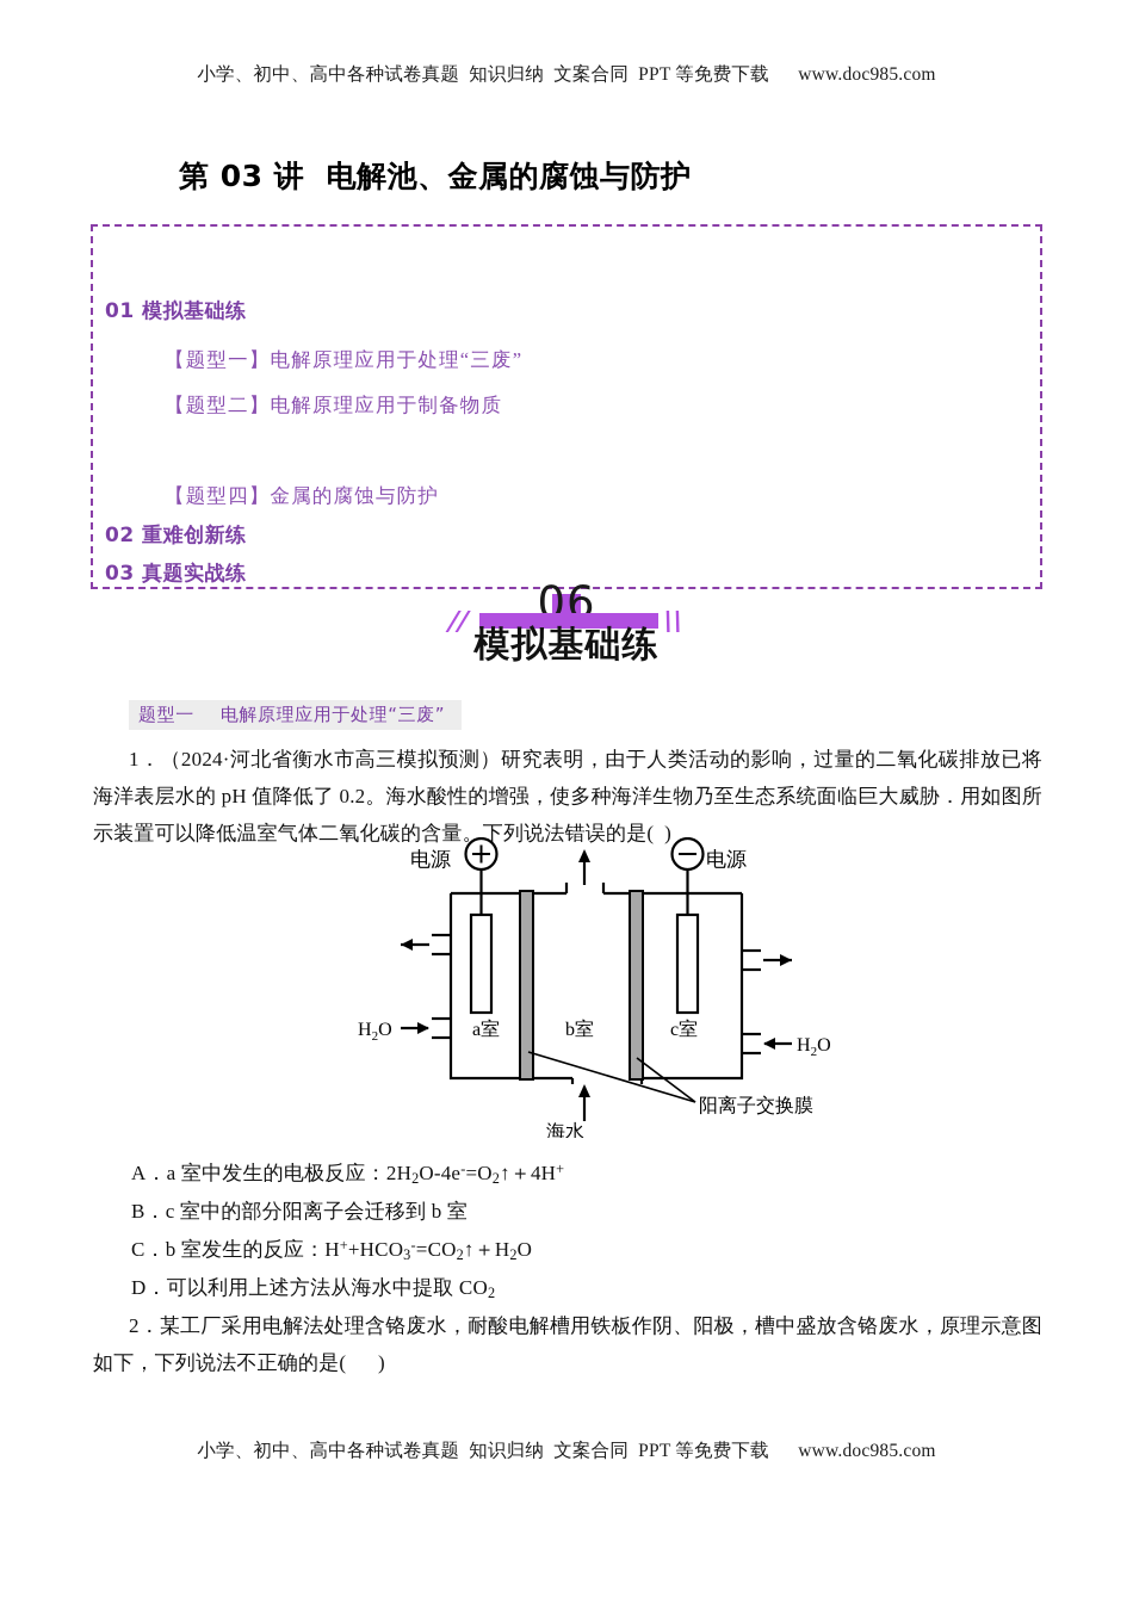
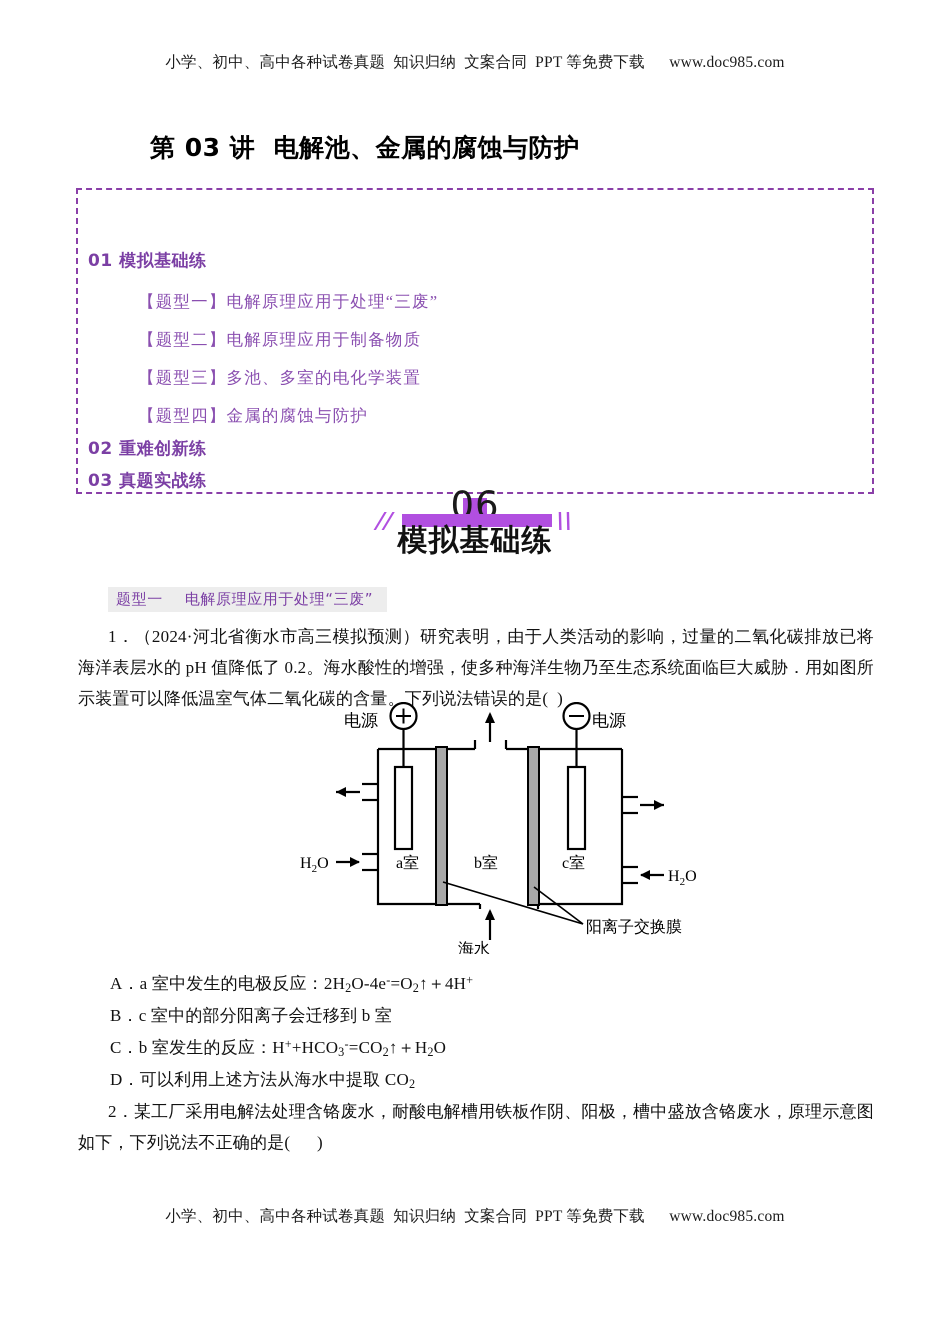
  小学、初中、高中各种试卷真题 知识归纳 文案合同 PPT 等免费下载 www.doc985.com
  第 03 讲 电解池、金属的腐蚀与防护
  01 模拟基础练
  【题型一】电解原理应用于处理“三废”
  【题型二】电解原理应用于制备物质
+ 【题型三】多池、多室的电化学装置
  【题型四】金属的腐蚀与防护
  02 重难创新练
  03 真题实战练
  06
  模拟基础练
  题型一
  电解原理应用于处理“三废”
  1．（2024·河北省衡水市高三模拟预测）研究表明，由于人类活动的影响，过量的二氧化碳排放已将海洋表层水的 pH 值降低了 0.2。海水酸性的增强，使多种海洋生物乃至生态系统面临巨大威胁．用如图所示装置可以降低温室气体二氧化碳的含量。下列说法错误的是( )
  电源
  电源
  a室
  b室
  c室
  H2O
  H2O
  海水
  阳离子交换膜
  A．a 室中发生的电极反应：2H2O-4e-=O2↑＋4H+
  B．c 室中的部分阳离子会迁移到 b 室
  C．b 室发生的反应：H++HCO3-=CO2↑＋H2O
  D．可以利用上述方法从海水中提取 CO2
  2．某工厂采用电解法处理含铬废水，耐酸电解槽用铁板作阴、阳极，槽中盛放含铬废水，原理示意图如下，下列说法不正确的是( )
  小学、初中、高中各种试卷真题 知识归纳 文案合同 PPT 等免费下载 www.doc985.com
